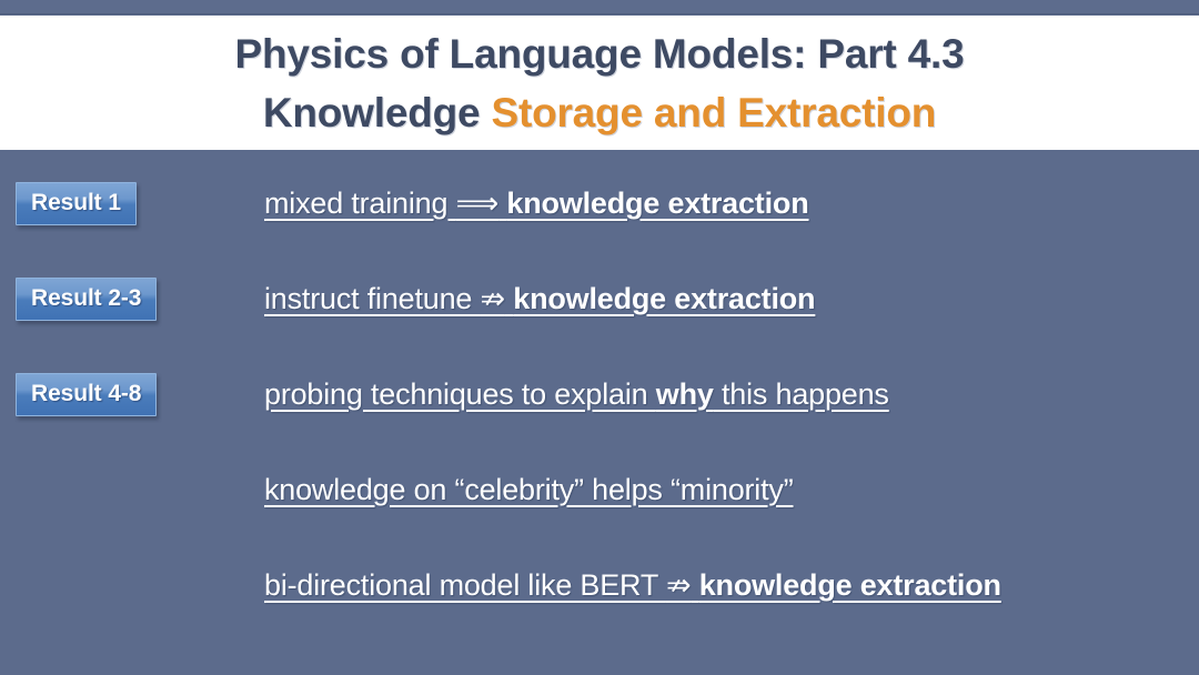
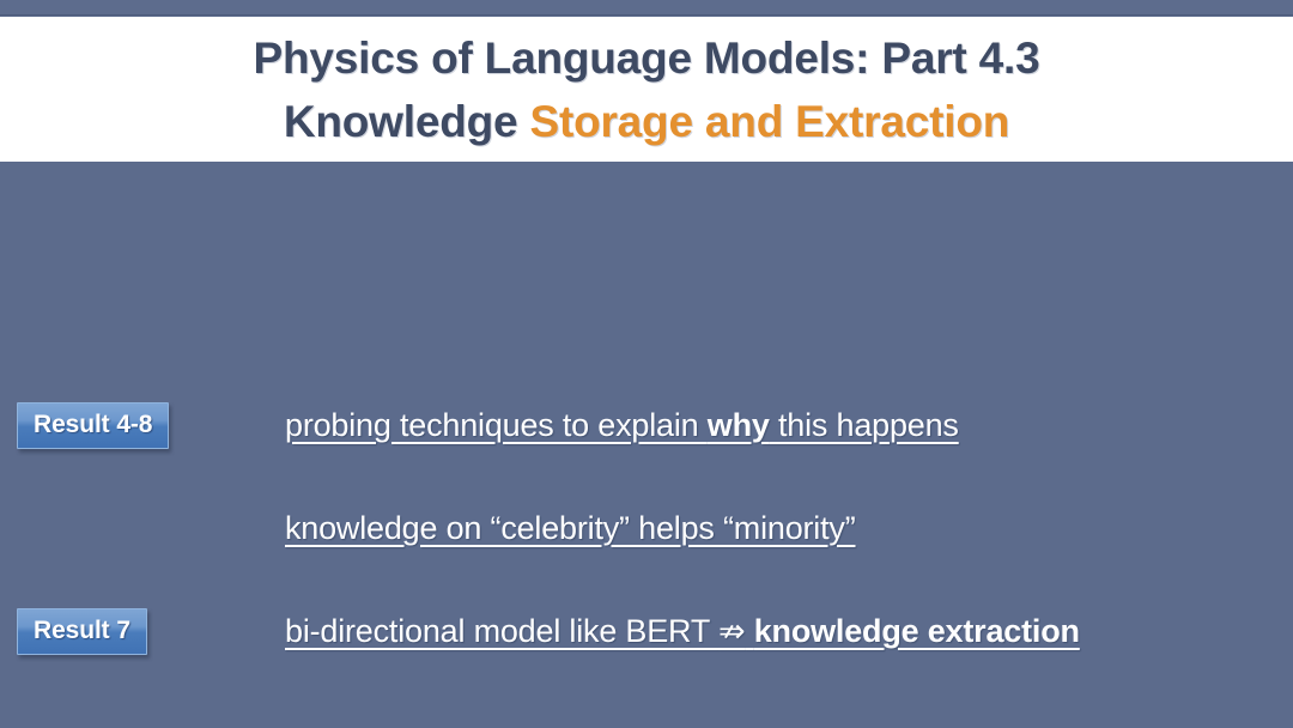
  Physics of Language Models: Part 4.3
  Knowledge Storage and Extraction
- Result 1
- mixed training ⟹ knowledge extraction
- Result 2-3
- instruct finetune ⇏ knowledge extraction
  Result 4-8
  probing techniques to explain why this happens
  knowledge on “celebrity” helps “minority”
+ Result 7
  bi-directional model like BERT ⇏ knowledge extraction
